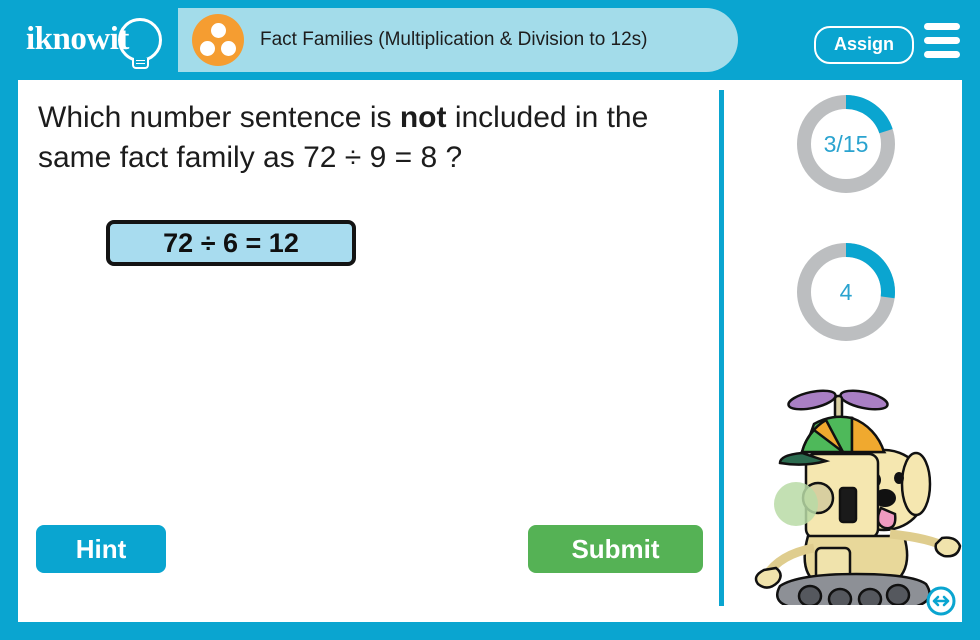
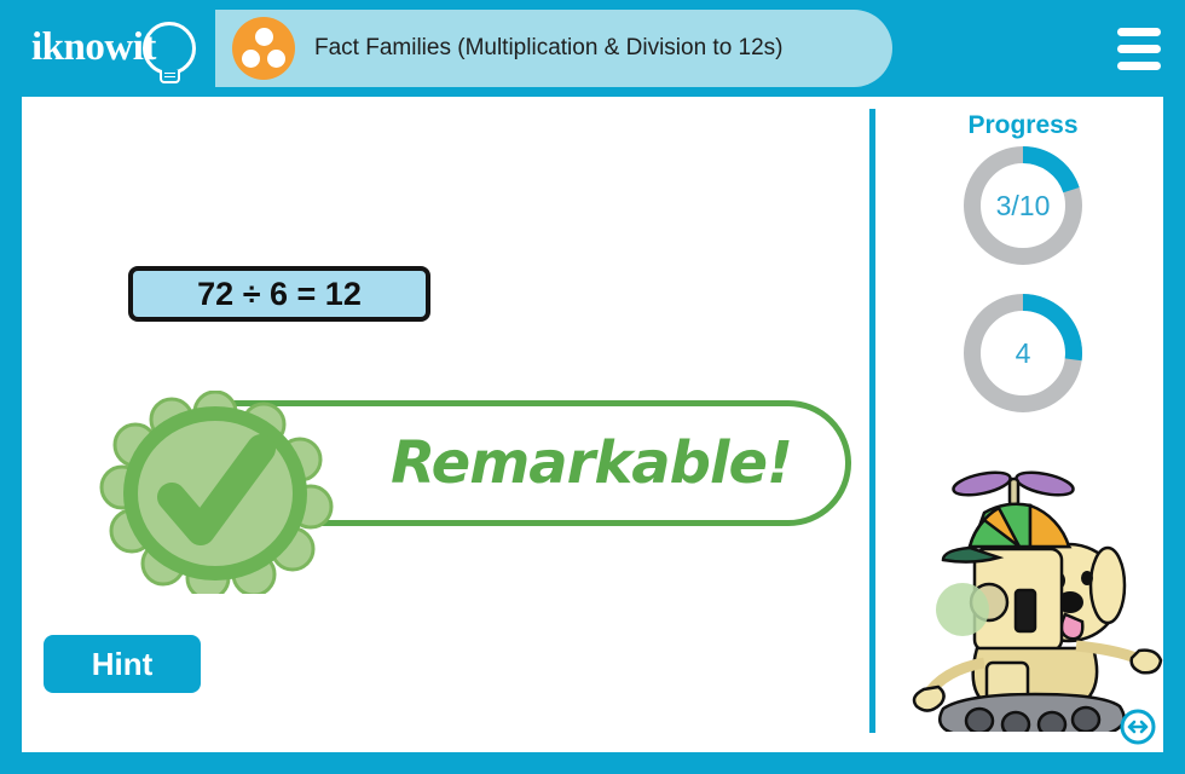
  iknowit
  Fact Families (Multiplication & Division to 12s)
- Assign
- Which number sentence is not included in the same fact family as 72 ÷ 9 = 8 ?
  72 ÷ 6 = 12
+ Remarkable!
+ Progress
- 3/15
+ 3/10
  4
  Hint
- Submit
